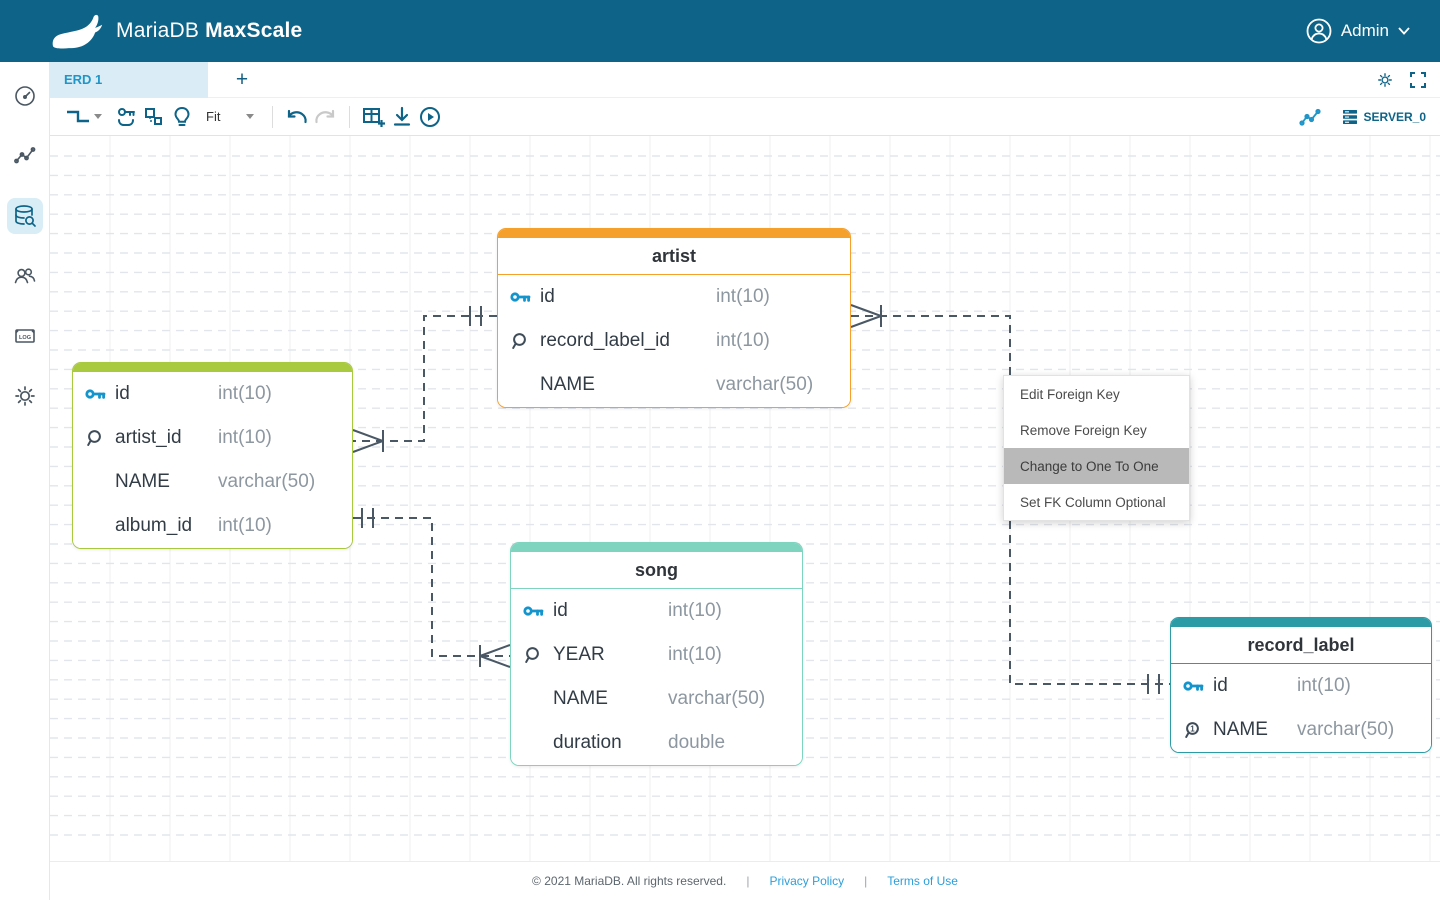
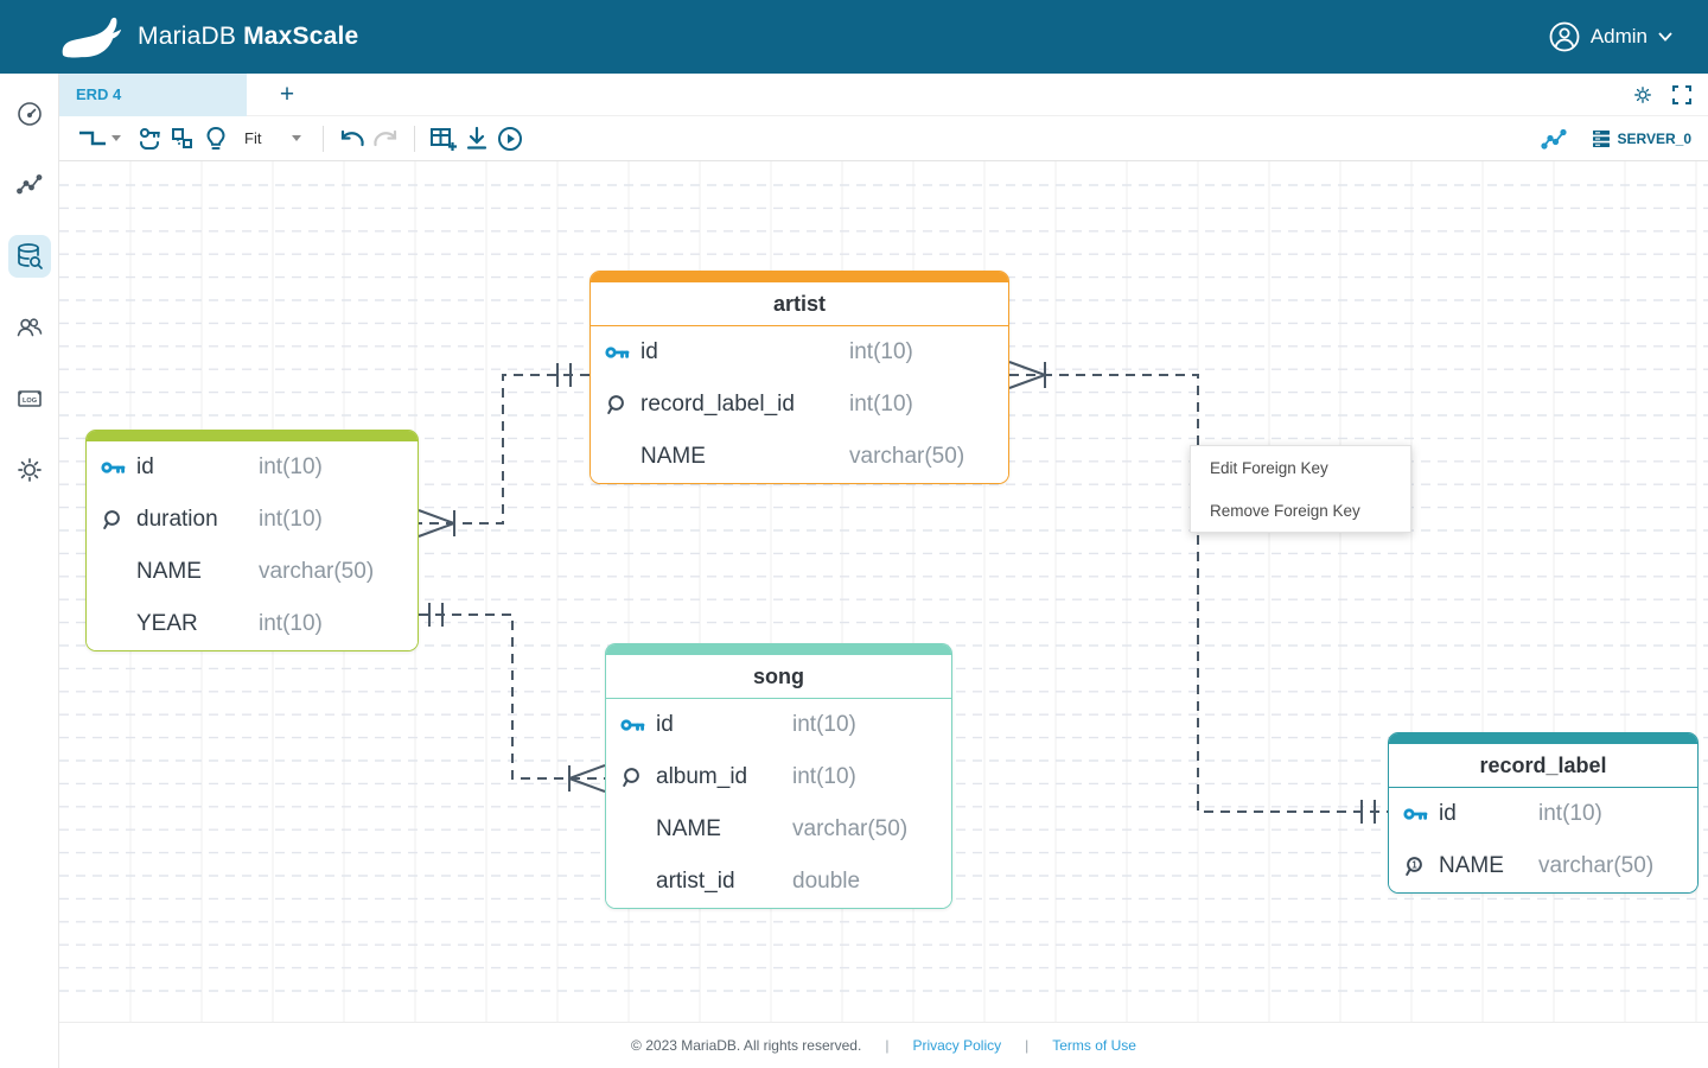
  MariaDB MaxScale
  Admin
- ERD 1
+ ERD 4
  +
  Fit
  SERVER_0
  artist
  id
  int(10)
  record_label_id
  int(10)
  NAME
  varchar(50)
  id
  int(10)
- artist_id
+ duration
  int(10)
  NAME
  varchar(50)
- album_id
+ YEAR
  int(10)
  song
  id
  int(10)
- YEAR
+ album_id
  int(10)
  NAME
  varchar(50)
- duration
+ artist_id
  double
  record_label
  id
  int(10)
  NAME
  varchar(50)
  Edit Foreign Key
  Remove Foreign Key
- Change to One To One
- Set FK Column Optional
- © 2021 MariaDB. All rights reserved.
+ © 2023 MariaDB. All rights reserved.
  |
  Privacy Policy
  |
  Terms of Use
